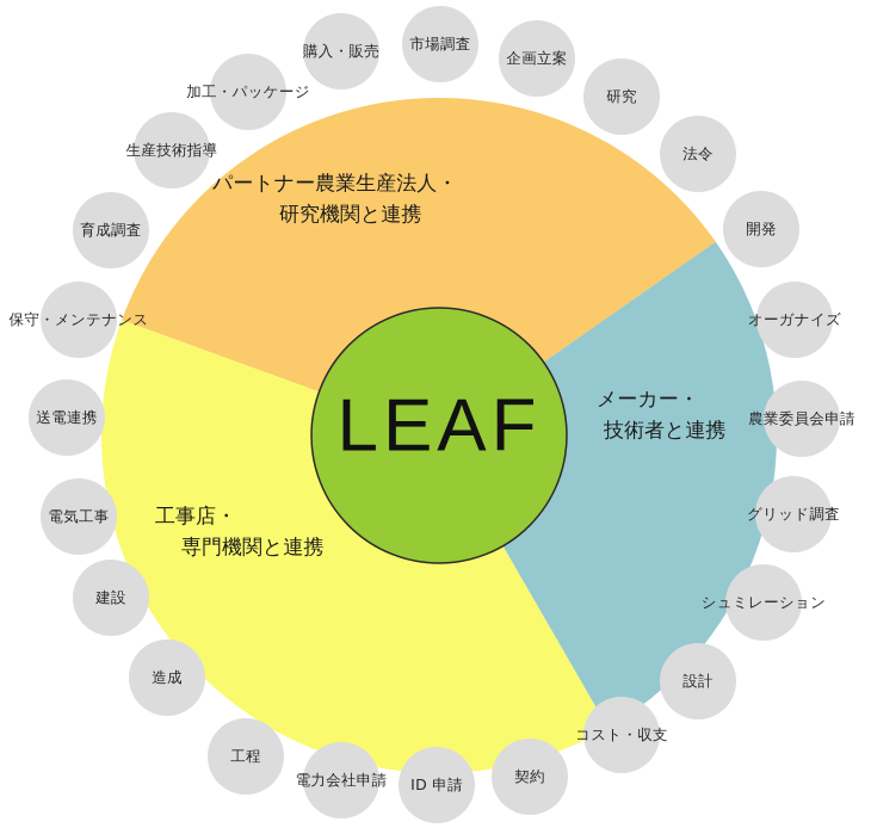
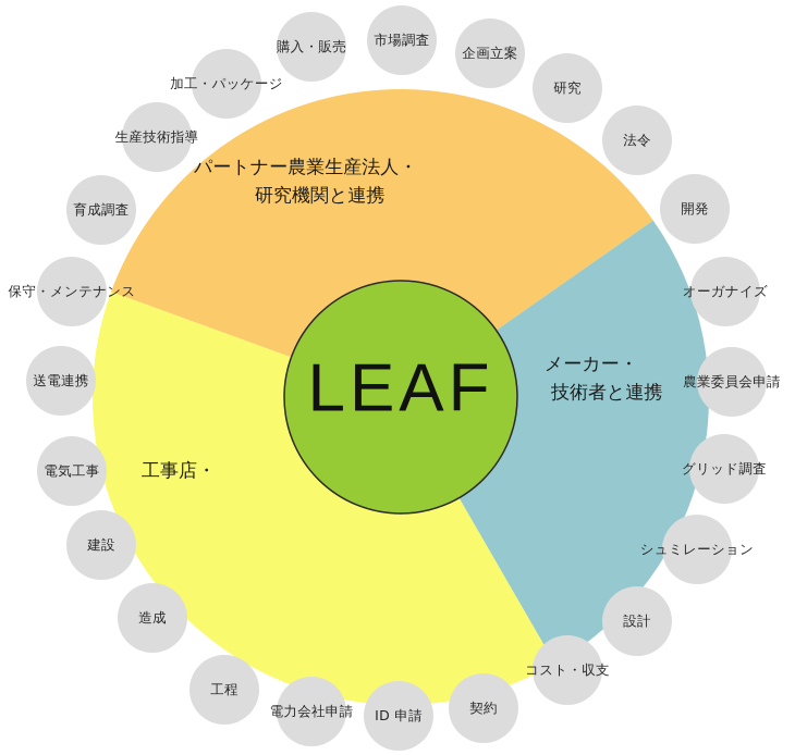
  LEAF
  パートナー農業生産法人・
  研究機関と連携
  メーカー・
  技術者と連携
  工事店・
- 専門機関と連携
  購入・販売
  市場調査
  企画立案
  研究
  法令
  開発
  オーガナイズ
  農業委員会申請
  グリッド調査
  シュミレーション
  設計
  コスト・収支
  契約
  ID 申請
  電力会社申請
  工程
  造成
  建設
  電気工事
  送電連携
  保守・メンテナンス
  育成調査
  生産技術指導
  加工・パッケージ
